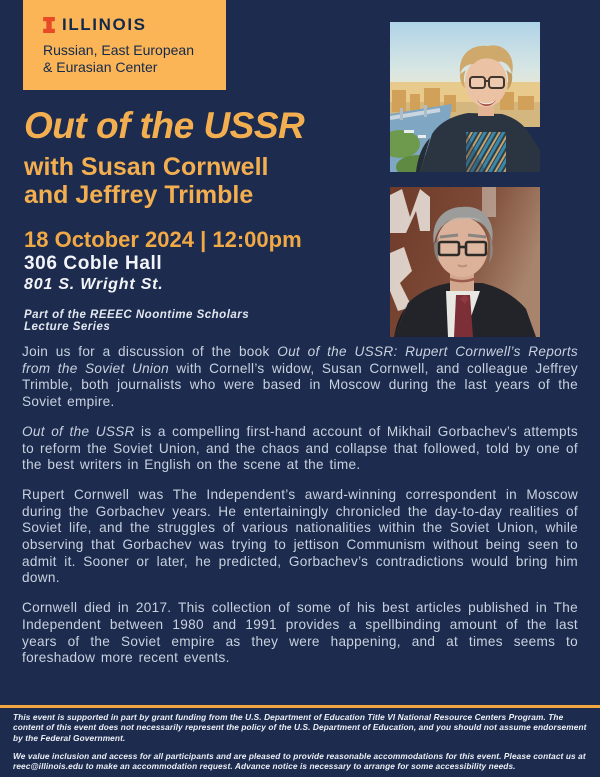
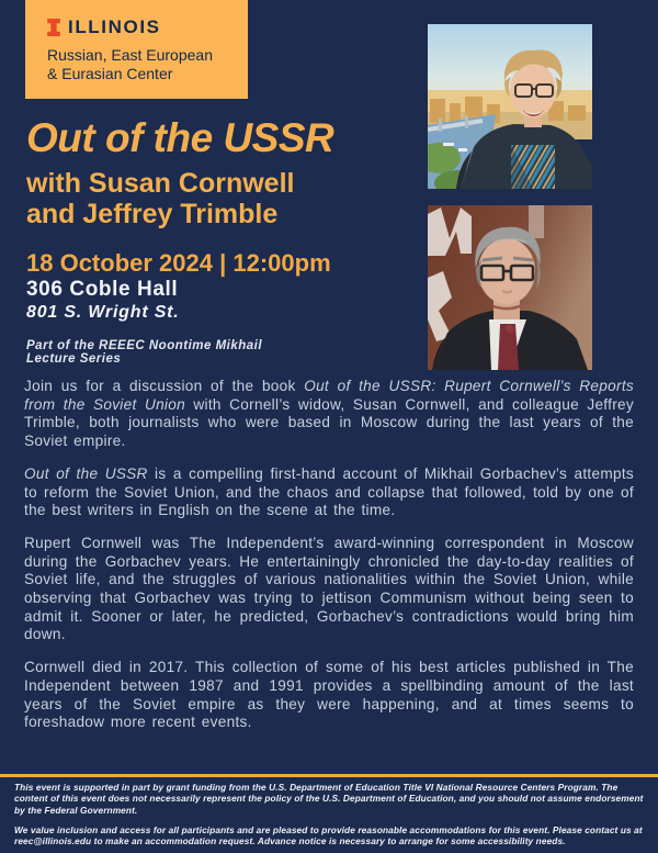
  ILLINOIS
  Russian, East European
  & Eurasian Center
  Out of the USSR
  with Susan Cornwell
  and Jeffrey Trimble
  18 October 2024 | 12:00pm
  306 Coble Hall
  801 S. Wright St.
- Part of the REEEC Noontime Scholars
+ Part of the REEEC Noontime Mikhail
  Lecture Series
  Join us for a discussion of the book Out of the USSR: Rupert Cornwell’s Reports from the Soviet Union with Cornell’s widow, Susan Cornwell, and colleague Jeffrey Trimble, both journalists who were based in Moscow during the last years of the Soviet empire.
  Out of the USSR is a compelling first-hand account of Mikhail Gorbachev’s attempts to reform the Soviet Union, and the chaos and collapse that followed, told by one of the best writers in English on the scene at the time.
  Rupert Cornwell was The Independent’s award-winning correspondent in Moscow during the Gorbachev years. He entertainingly chronicled the day-to-day realities of Soviet life, and the struggles of various nationalities within the Soviet Union, while observing that Gorbachev was trying to jettison Communism without being seen to admit it. Sooner or later, he predicted, Gorbachev’s contradictions would bring him down.
- Cornwell died in 2017. This collection of some of his best articles published in The Independent between 1980 and 1991 provides a spellbinding amount of the last years of the Soviet empire as they were happening, and at times seems to foreshadow more recent events.
+ Cornwell died in 2017. This collection of some of his best articles published in The Independent between 1987 and 1991 provides a spellbinding amount of the last years of the Soviet empire as they were happening, and at times seems to foreshadow more recent events.
  This event is supported in part by grant funding from the U.S. Department of Education Title VI National Resource Centers Program. The content of this event does not necessarily represent the policy of the U.S. Department of Education, and you should not assume endorsement by the Federal Government.
  We value inclusion and access for all participants and are pleased to provide reasonable accommodations for this event. Please contact us at reec@illinois.edu to make an accommodation request. Advance notice is necessary to arrange for some accessibility needs.
